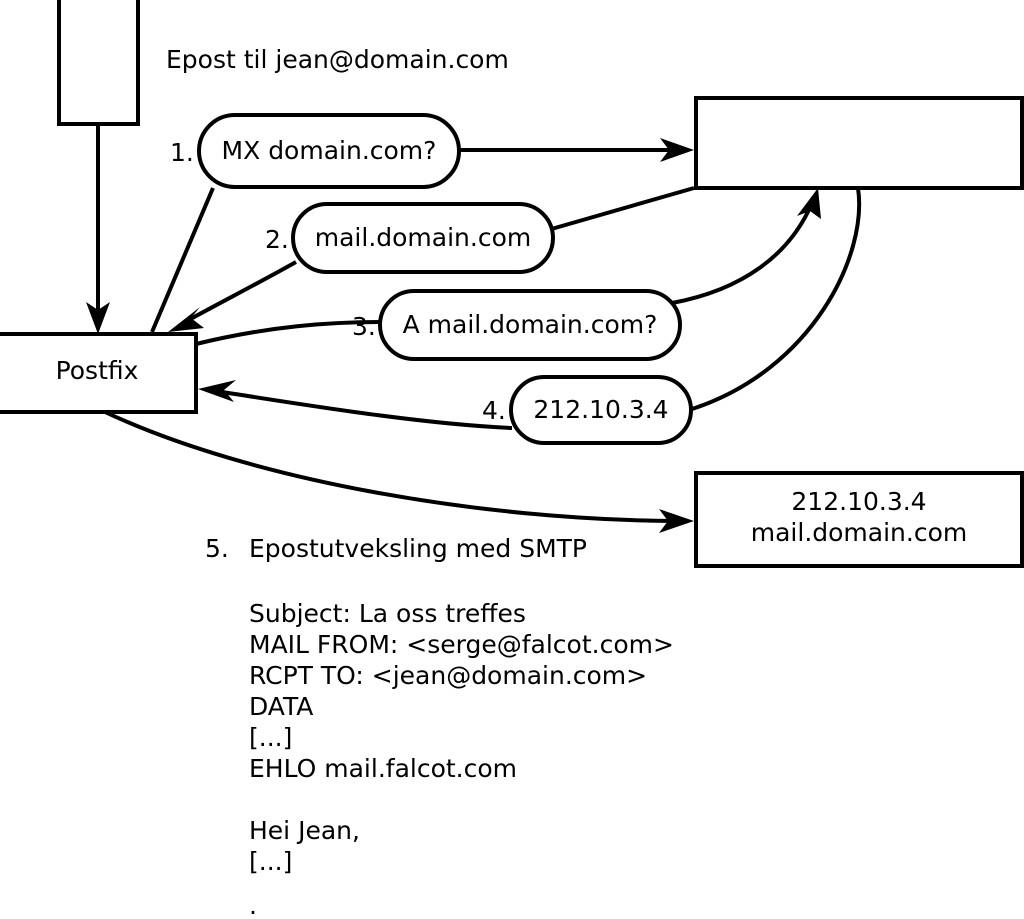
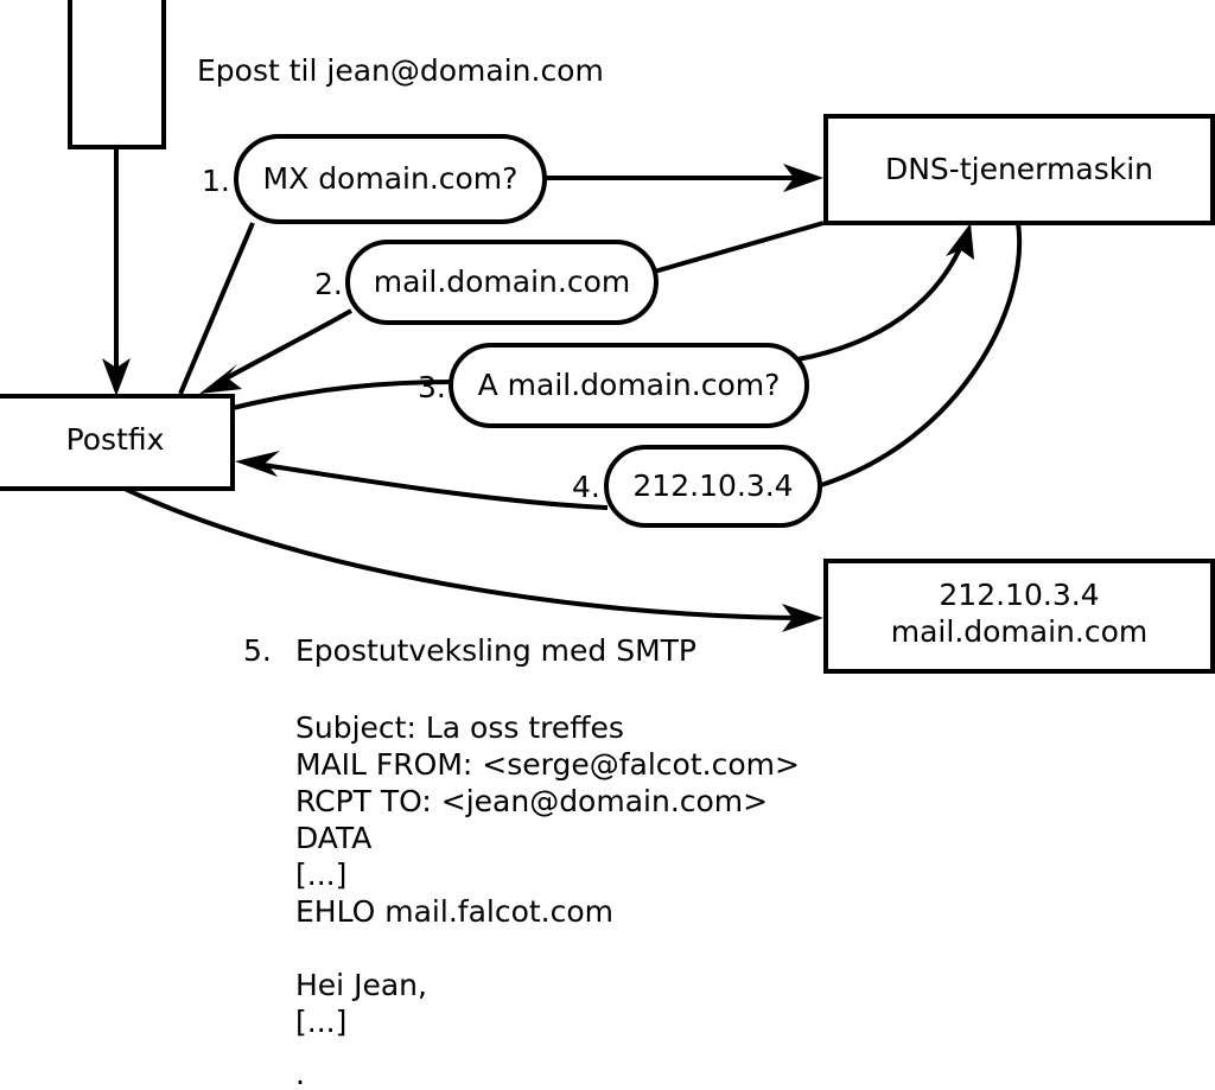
  Postfix
+ DNS-tjenermaskin
  212.10.3.4
  mail.domain.com
  MX domain.com?
  1.
  mail.domain.com
  2.
  A mail.domain.com?
  3.
  212.10.3.4
  4.
  Epost til jean@domain.com
  5.
  Epostutveksling med SMTP
  Subject: La oss treffes
  MAIL FROM: <serge@falcot.com>
  RCPT TO: <jean@domain.com>
  DATA
  [...]
  EHLO mail.falcot.com
  Hei Jean,
  [...]
  .
